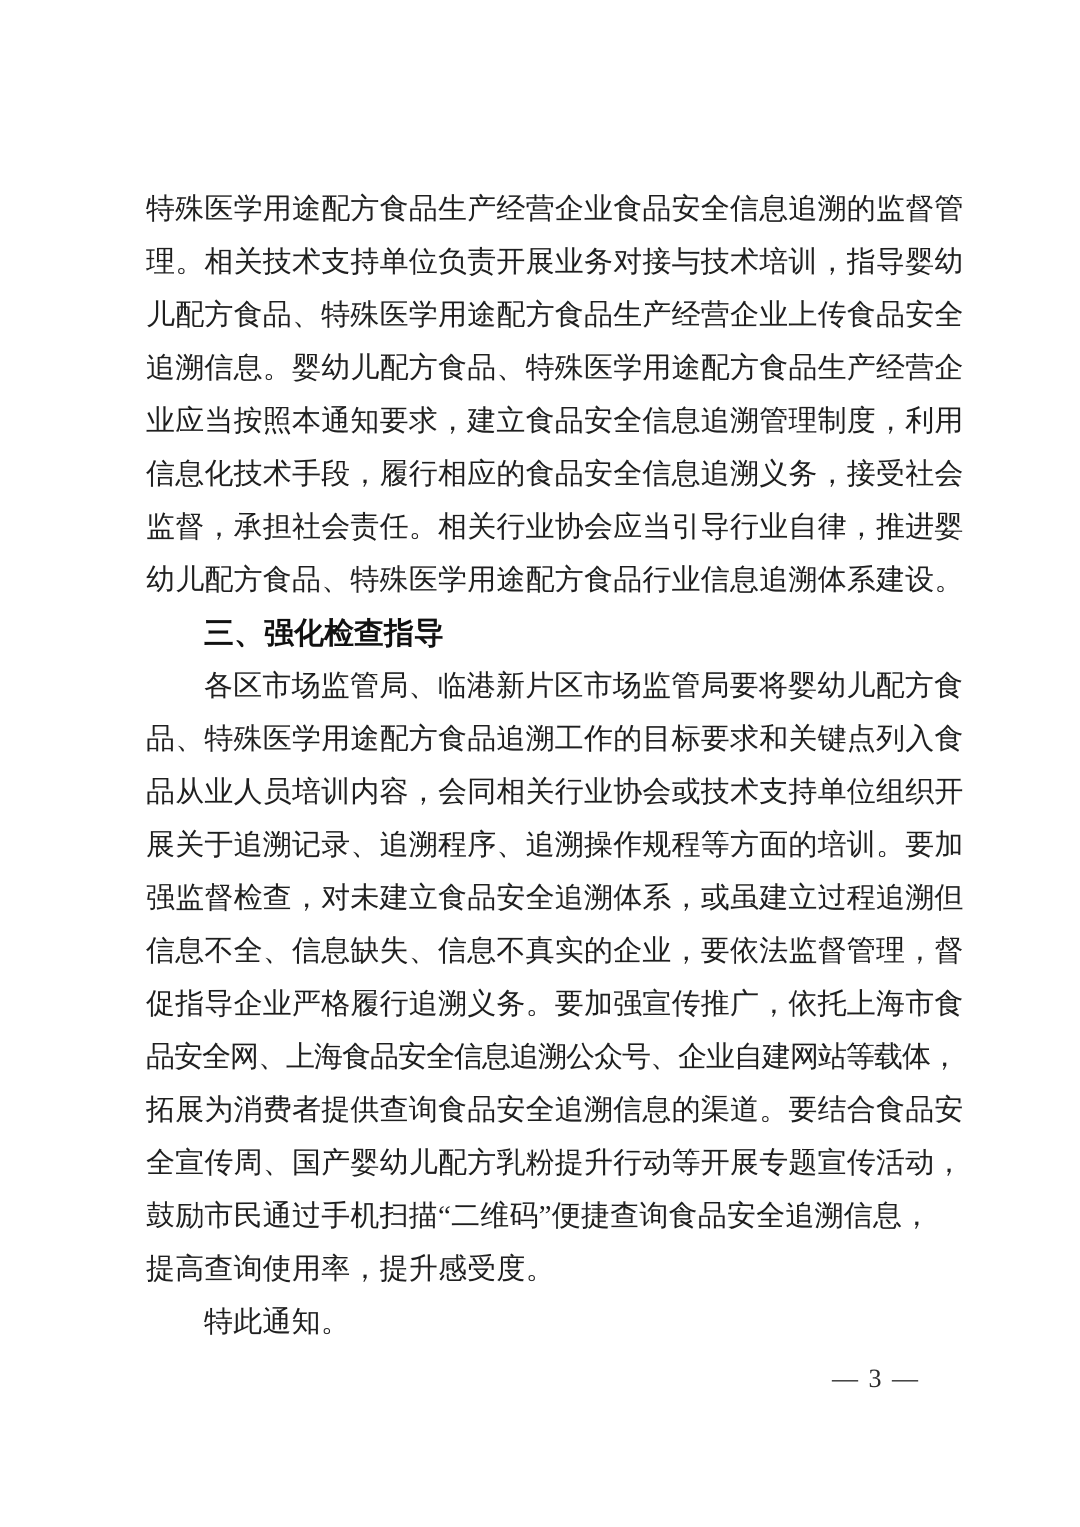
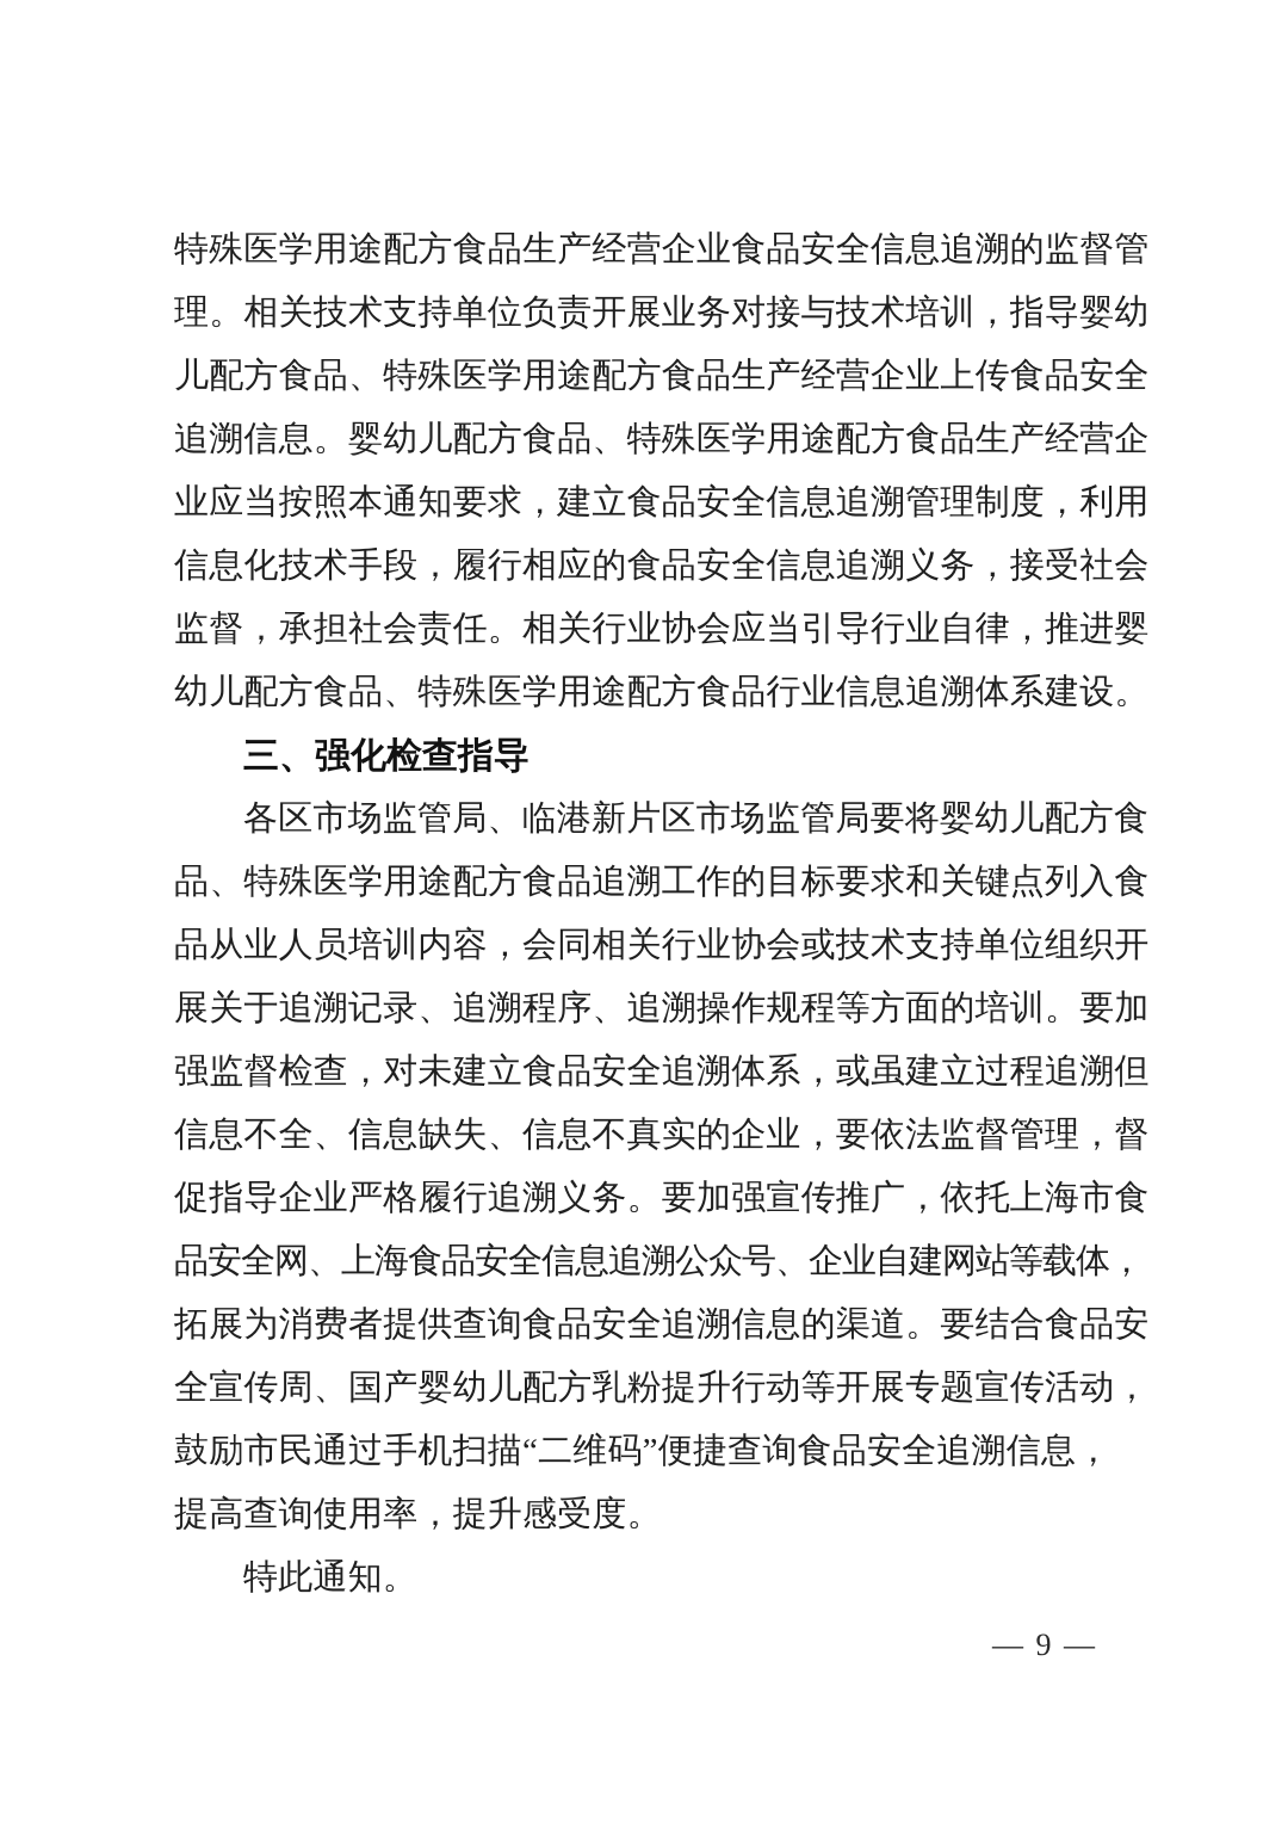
  特殊医学用途配方食品生产经营企业食品安全信息追溯的监督管
  理。相关技术支持单位负责开展业务对接与技术培训，指导婴幼
  儿配方食品、特殊医学用途配方食品生产经营企业上传食品安全
  追溯信息。婴幼儿配方食品、特殊医学用途配方食品生产经营企
  业应当按照本通知要求，建立食品安全信息追溯管理制度，利用
  信息化技术手段，履行相应的食品安全信息追溯义务，接受社会
  监督，承担社会责任。相关行业协会应当引导行业自律，推进婴
  幼儿配方食品、特殊医学用途配方食品行业信息追溯体系建设。
  三、强化检查指导
  各区市场监管局、临港新片区市场监管局要将婴幼儿配方食
  品、特殊医学用途配方食品追溯工作的目标要求和关键点列入食
  品从业人员培训内容，会同相关行业协会或技术支持单位组织开
  展关于追溯记录、追溯程序、追溯操作规程等方面的培训。要加
  强监督检查，对未建立食品安全追溯体系，或虽建立过程追溯但
  信息不全、信息缺失、信息不真实的企业，要依法监督管理，督
  促指导企业严格履行追溯义务。要加强宣传推广，依托上海市食
  品安全网、上海食品安全信息追溯公众号、企业自建网站等载体，
  拓展为消费者提供查询食品安全追溯信息的渠道。要结合食品安
  全宣传周、国产婴幼儿配方乳粉提升行动等开展专题宣传活动，
  鼓励市民通过手机扫描“二维码”便捷查询食品安全追溯信息，
  提高查询使用率，提升感受度。
  特此通知。
- — 3 —
+ — 9 —
